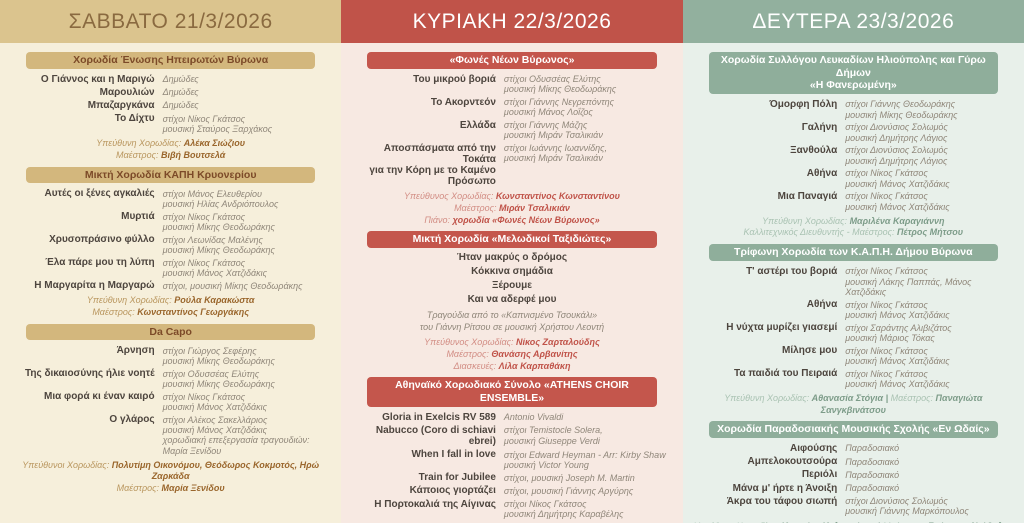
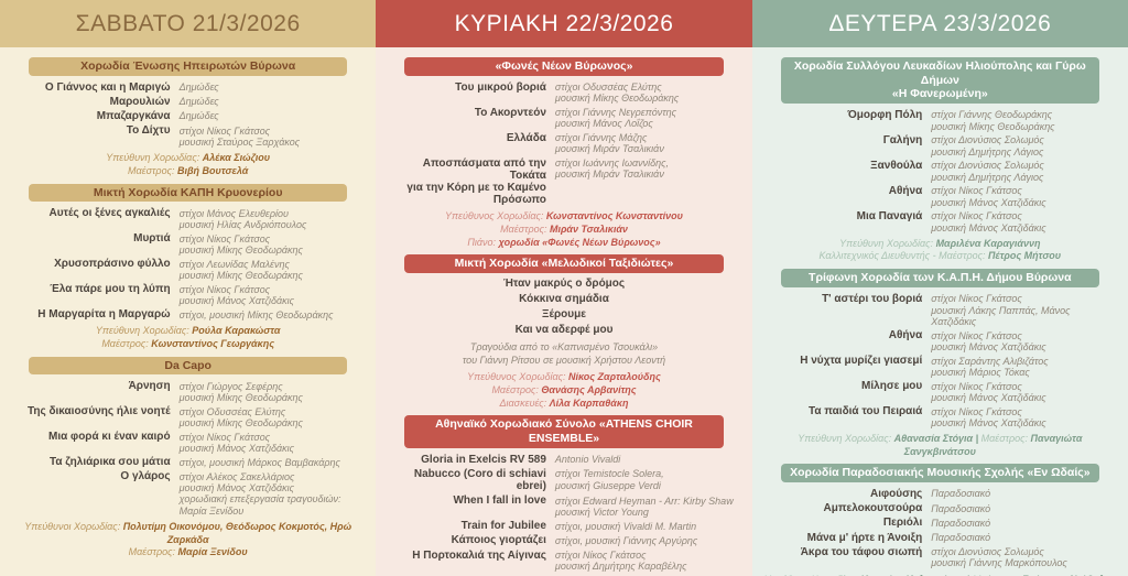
  ΣΑΒΒΑΤΟ 21/3/2026
  Χορωδία Ένωσης Ηπειρωτών Βύρωνα
  Ο Γιάννος και η Μαριγώ
  Δημώδες
  Μαρουλιών
  Δημώδες
  Μπαζαργκάνα
  Δημώδες
  Το Δίχτυ
  στίχοι Νίκος Γκάτσος
  μουσική Σταύρος Ξαρχάκος
  Υπεύθυνη Χορωδίας: Αλέκα Σιώζιου
  Μαέστρος: Βιβή Βουτσελά
  Μικτή Χορωδία ΚΑΠΗ Κρυονερίου
  Αυτές οι ξένες αγκαλιές
  στίχοι Μάνος Ελευθερίου
  μουσική Ηλίας Ανδριόπουλος
  Μυρτιά
  στίχοι Νίκος Γκάτσος
  μουσική Μίκης Θεοδωράκης
  Χρυσοπράσινο φύλλο
  στίχοι Λεωνίδας Μαλένης
  μουσική Μίκης Θεοδωράκης
  Έλα πάρε μου τη λύπη
  στίχοι Νίκος Γκάτσος
  μουσική Μάνος Χατζιδάκις
  Η Μαργαρίτα η Μαργαρώ
  στίχοι, μουσική Μίκης Θεοδωράκης
  Υπεύθυνη Χορωδίας: Ρούλα Καρακώστα
  Μαέστρος: Κωνσταντίνος Γεωργάκης
  Da Capo
  Άρνηση
  στίχοι Γιώργος Σεφέρης
  μουσική Μίκης Θεοδωράκης
  Της δικαιοσύνης ήλιε νοητέ
  στίχοι Οδυσσέας Ελύτης
  μουσική Μίκης Θεοδωράκης
  Μια φορά κι έναν καιρό
  στίχοι Νίκος Γκάτσος
  μουσική Μάνος Χατζιδάκις
+ Τα ζηλιάρικα σου μάτια
+ στίχοι, μουσική Μάρκος Βαμβακάρης
  Ο γλάρος
  στίχοι Αλέκος Σακελλάριος
  μουσική Μάνος Χατζιδάκις
  χορωδιακή επεξεργασία τραγουδιών:
  Μαρία Ξενίδου
  Υπεύθυνοι Χορωδίας: Πολυτίμη Οικονόμου, Θεόδωρος Κοκμοτός, Ηρώ Ζαρκάδα
  Μαέστρος: Μαρία Ξενίδου
  ΚΥΡΙΑΚΗ 22/3/2026
  «Φωνές Νέων Βύρωνος»
  Του μικρού βοριά
  στίχοι Οδυσσέας Ελύτης
  μουσική Μίκης Θεοδωράκης
  Το Ακορντεόν
  στίχοι Γιάννης Νεγρεπόντης
  μουσική Μάνος Λοΐζος
  Ελλάδα
  στίχοι Γιάννης Μάζης
  μουσική Μιράν Τσαλικιάν
  Αποσπάσματα από την Τοκάτα
  για την Κόρη με το Καμένο Πρόσωπο
  στίχοι Ιωάννης Ιωαννίδης,
  μουσική Μιράν Τσαλικιάν
  Υπεύθυνος Χορωδίας: Κωνσταντίνος Κωνσταντίνου
  Μαέστρος: Μιράν Τσαλικιάν
  Πιάνο: χορωδία «Φωνές Νέων Βύρωνος»
  Μικτή Χορωδία «Μελωδικοί Ταξιδιώτες»
  Ήταν μακρύς ο δρόμος
  Κόκκινα σημάδια
  Ξέρουμε
  Και να αδερφέ μου
  Τραγούδια από το «Καπνισμένο Τσουκάλι»
  του Γιάννη Ρίτσου σε μουσική Χρήστου Λεοντή
  Υπεύθυνος Χορωδίας: Νίκος Ζαρταλούδης
  Μαέστρος: Θανάσης Αρβανίτης
  Διασκευές: Λίλα Καρπαθάκη
  Αθηναϊκό Χορωδιακό Σύνολο «ATHENS CHOIR ENSEMBLE»
  Gloria in Exelcis RV 589
  Antonio Vivaldi
  Nabucco (Coro di schiavi ebrei)
  στίχοι Temistocle Solera,
  μουσική Giuseppe Verdi
  When I fall in love
  στίχοι Edward Heyman - Arr: Kirby Shaw
  μουσική Victor Young
  Train for Jubilee
- στίχοι, μουσική Joseph M. Martin
+ στίχοι, μουσική Vivaldi M. Martin
  Κάποιος γιορτάζει
  στίχοι, μουσική Γιάννης Αργύρης
  Η Πορτοκαλιά της Αίγινας
  στίχοι Νίκος Γκάτσος
  μουσική Δημήτρης Καραβέλης
  ΔΕΥΤΕΡΑ 23/3/2026
  Χορωδία Συλλόγου Λευκαδίων Ηλιούπολης και Γύρω Δήμων
  «Η Φανερωμένη»
  Όμορφη Πόλη
  στίχοι Γιάννης Θεοδωράκης
  μουσική Μίκης Θεοδωράκης
  Γαλήνη
  στίχοι Διονύσιος Σολωμός
  μουσική Δημήτρης Λάγιος
  Ξανθούλα
  στίχοι Διονύσιος Σολωμός
  μουσική Δημήτρης Λάγιος
  Αθήνα
  στίχοι Νίκος Γκάτσος
  μουσική Μάνος Χατζιδάκις
  Μια Παναγιά
  στίχοι Νίκος Γκάτσος
  μουσική Μάνος Χατζιδάκις
  Υπεύθυνη Χορωδίας: Μαριλένα Καραγιάννη
  Καλλιτεχνικός Διευθυντής - Μαέστρος: Πέτρος Μήτσου
  Τρίφωνη Χορωδία των Κ.Α.Π.Η. Δήμου Βύρωνα
  Τ' αστέρι του βοριά
  στίχοι Νίκος Γκάτσος
  μουσική Λάκης Παππάς, Μάνος Χατζιδάκις
  Αθήνα
  στίχοι Νίκος Γκάτσος
  μουσική Μάνος Χατζιδάκις
  Η νύχτα μυρίζει γιασεμί
  στίχοι Σαράντης Αλιβιζάτος
  μουσική Μάριος Τόκας
  Μίλησε μου
  στίχοι Νίκος Γκάτσος
  μουσική Μάνος Χατζιδάκις
  Τα παιδιά του Πειραιά
  στίχοι Νίκος Γκάτσος
  μουσική Μάνος Χατζιδάκις
  Υπεύθυνη Χορωδίας: Αθανασία Στόγια | Μαέστρος: Παναγιώτα Σανγκβινάτσου
  Χορωδία Παραδοσιακής Μουσικής Σχολής «Εν Ωδαίς»
  Αιφούσης
  Παραδοσιακό
  Αμπελοκουτσούρα
  Παραδοσιακό
  Περιόλι
  Παραδοσιακό
  Μάνα μ' ήρτε η Άνοιξη
  Παραδοσιακό
  Άκρα του τάφου σιωπή
  στίχοι Διονύσιος Σολωμός
  μουσική Γιάννης Μαρκόπουλος
